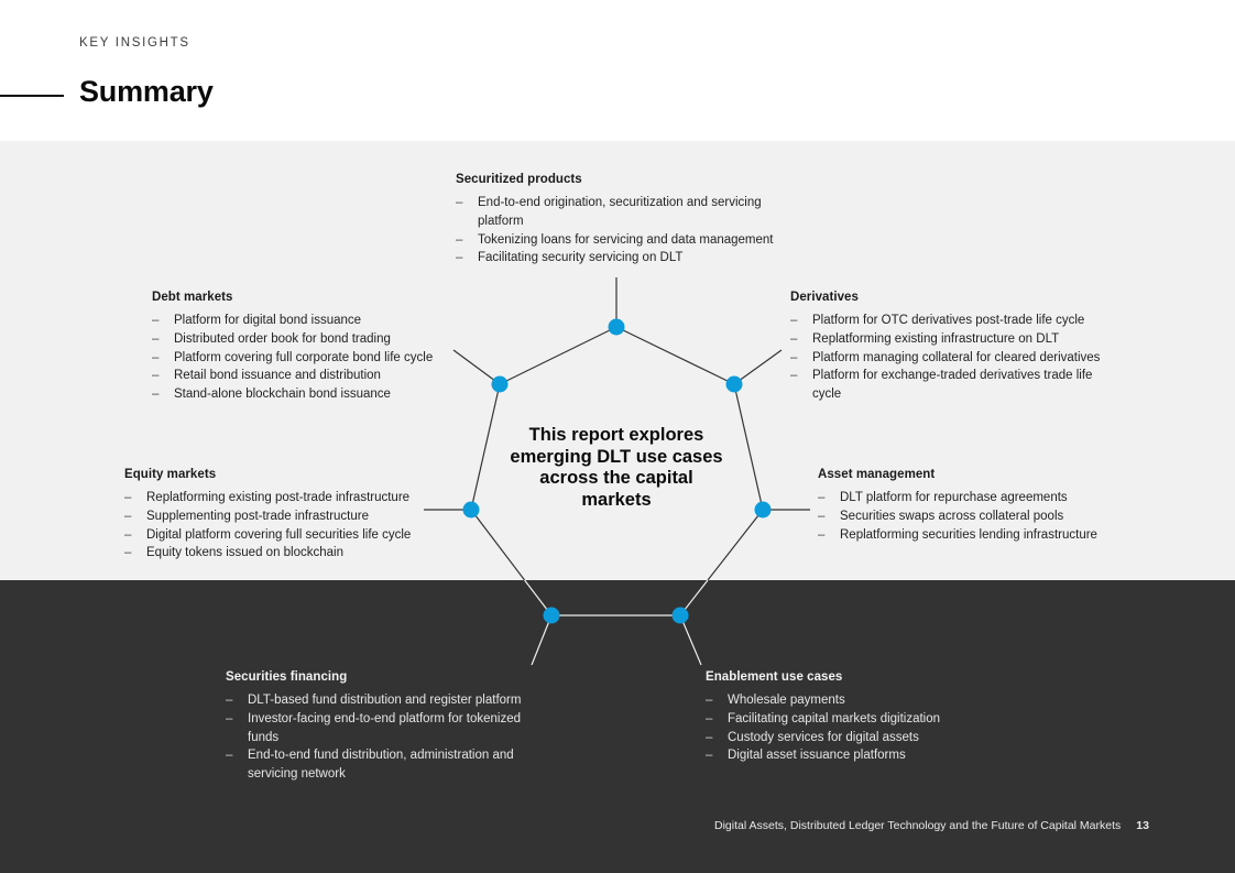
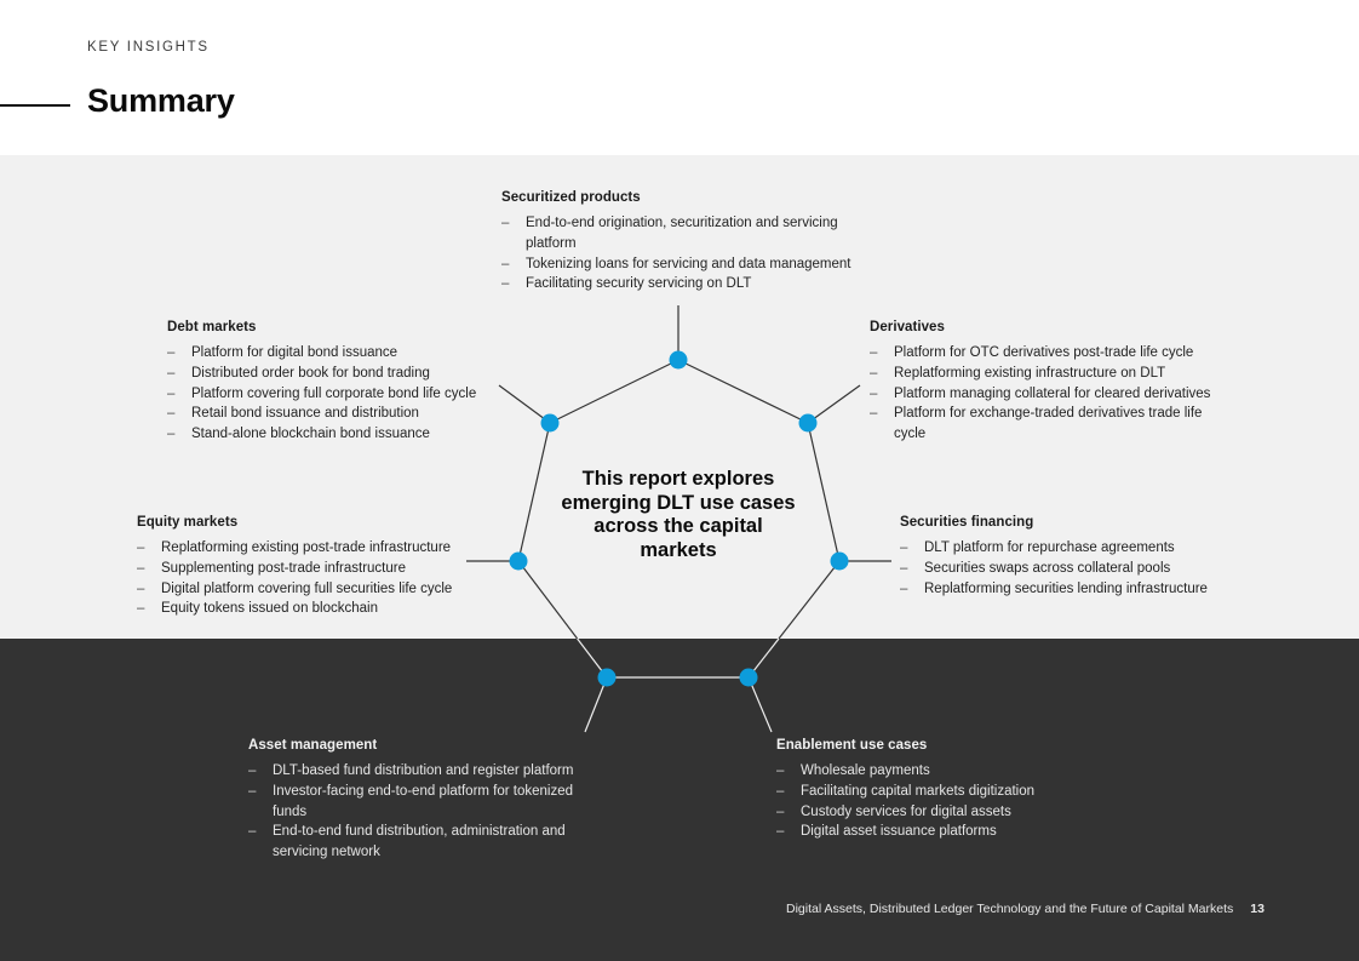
  KEY INSIGHTS
  Summary
  This report explores emerging DLT use cases across the capital markets
  Securitized products
  –
  End-to-end origination, securitization and servicing platform
  –
  Tokenizing loans for servicing and data management
  –
  Facilitating security servicing on DLT
  Debt markets
  –
  Platform for digital bond issuance
  –
  Distributed order book for bond trading
  –
  Platform covering full corporate bond life cycle
  –
  Retail bond issuance and distribution
  –
  Stand-alone blockchain bond issuance
  Derivatives
  –
  Platform for OTC derivatives post-trade life cycle
  –
  Replatforming existing infrastructure on DLT
  –
  Platform managing collateral for cleared derivatives
  –
  Platform for exchange-traded derivatives trade life cycle
  Equity markets
  –
  Replatforming existing post-trade infrastructure
  –
  Supplementing post-trade infrastructure
  –
  Digital platform covering full securities life cycle
  –
  Equity tokens issued on blockchain
- Asset management
+ Securities financing
  –
  DLT platform for repurchase agreements
  –
  Securities swaps across collateral pools
  –
  Replatforming securities lending infrastructure
- Securities financing
+ Asset management
  –
  DLT-based fund distribution and register platform
  –
  Investor-facing end-to-end platform for tokenized funds
  –
  End-to-end fund distribution, administration and servicing network
  Enablement use cases
  –
  Wholesale payments
  –
  Facilitating capital markets digitization
  –
  Custody services for digital assets
  –
  Digital asset issuance platforms
  Digital Assets, Distributed Ledger Technology and the Future of Capital Markets 13
